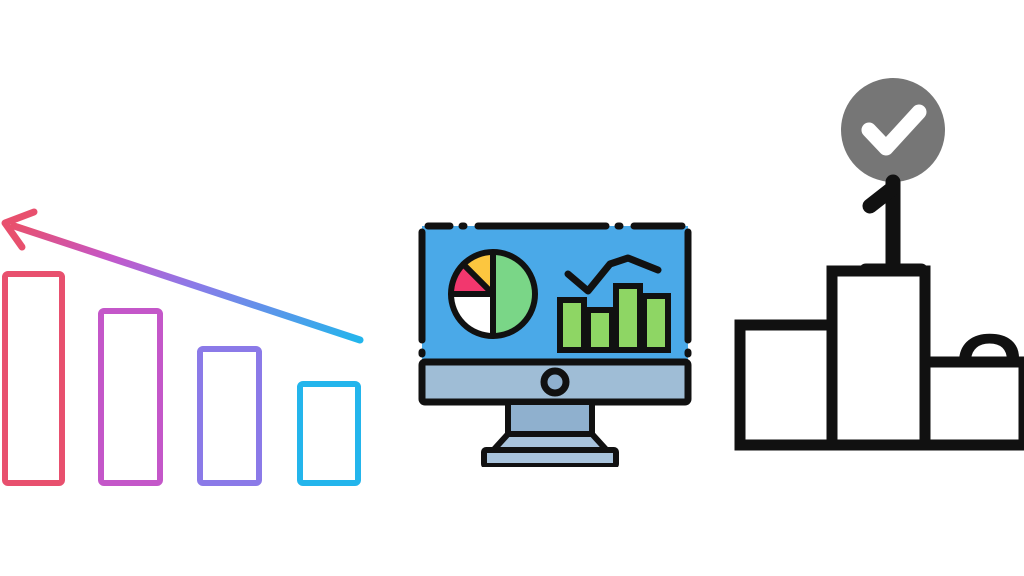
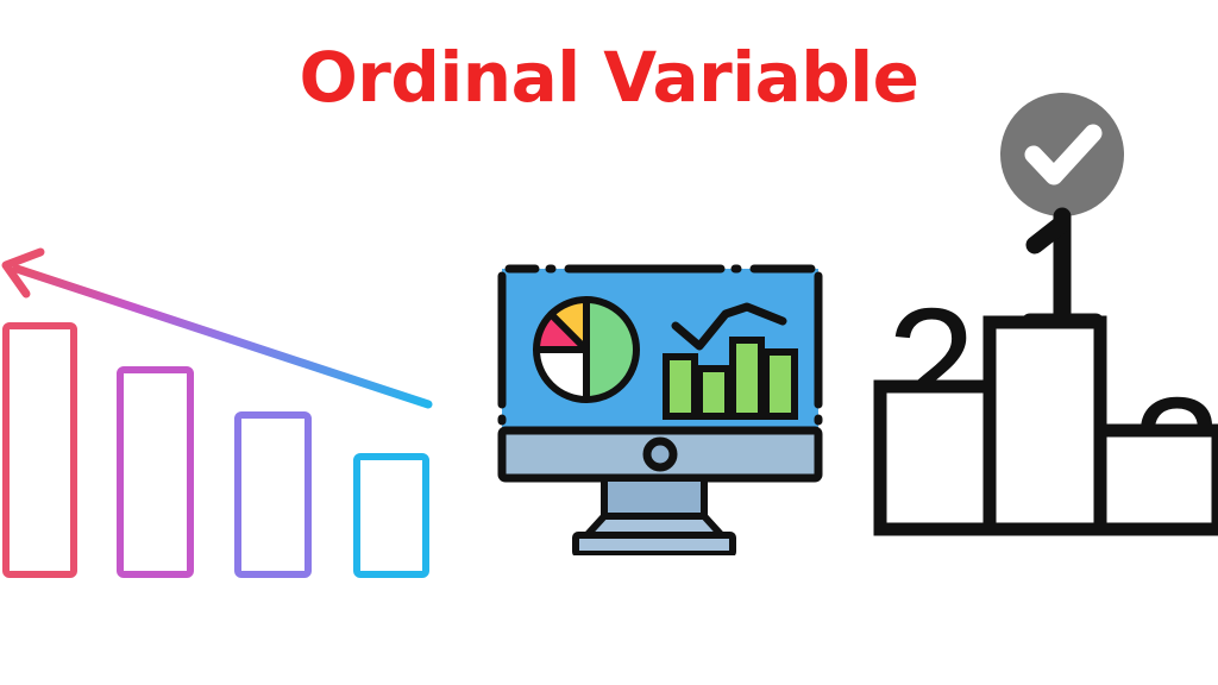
+ Ordinal Variable
+ 2
